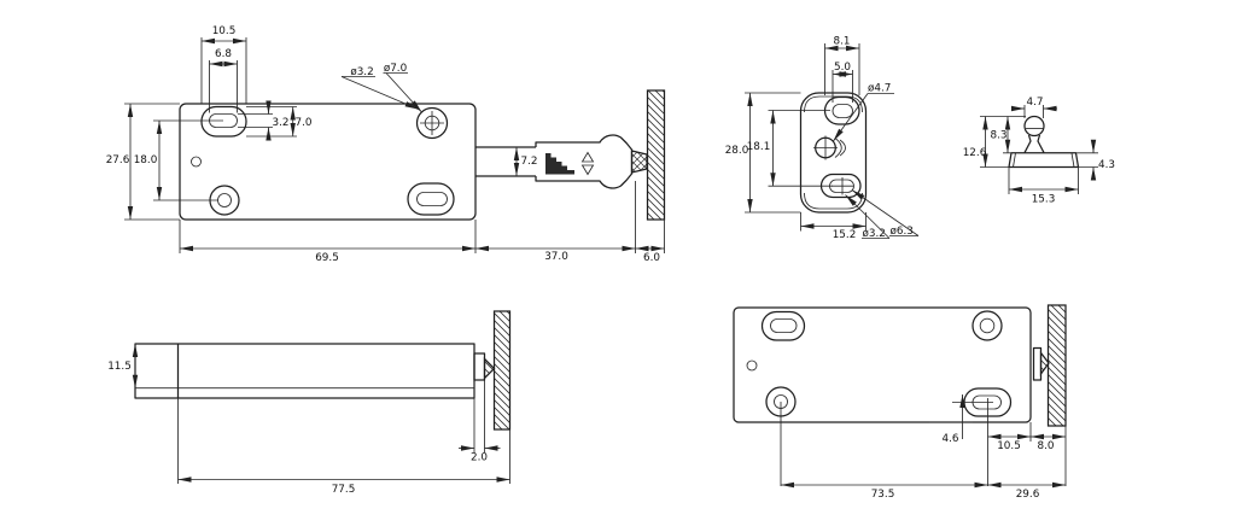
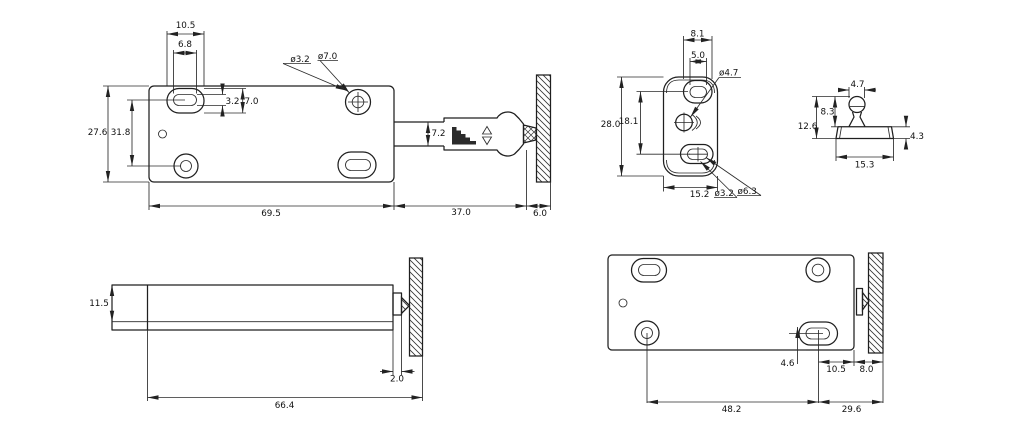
  10.5
  6.8
  3.2
  7.0
  ø3.2
  ø7.0
  27.6
- 18.0
+ 31.8
  7.2
  69.5
  37.0
  6.0
  8.1
  5.0
  ø4.7
  28.0
  18.1
  15.2
  ø3.2
  ø6.3
  4.7
  8.3
  12.6
  15.3
  4.3
  11.5
  2.0
- 77.5
+ 66.4
  4.6
  10.5
  8.0
- 73.5
+ 48.2
  29.6
